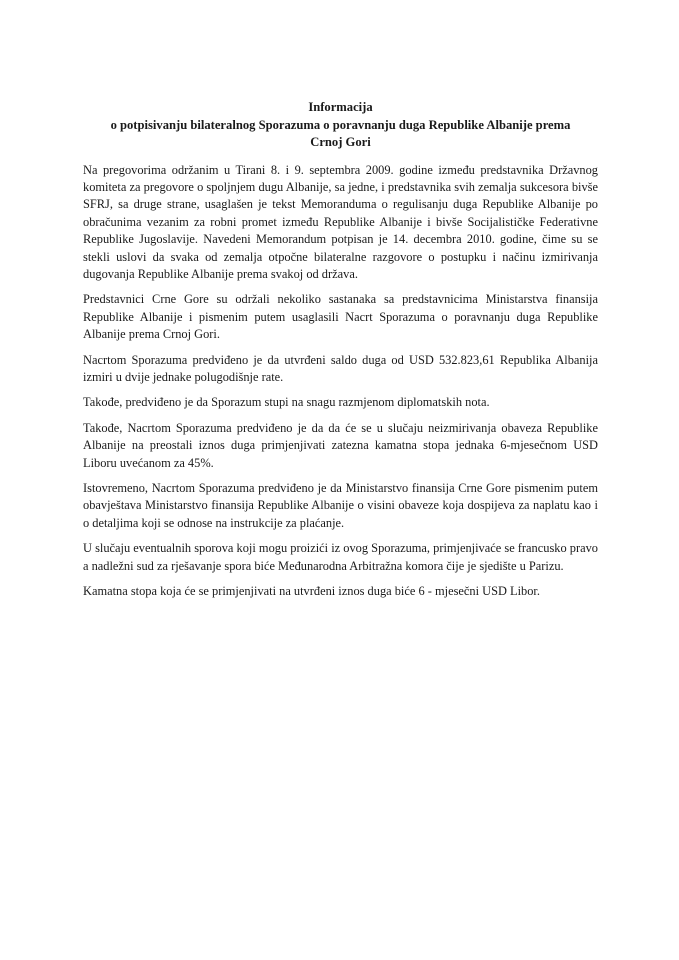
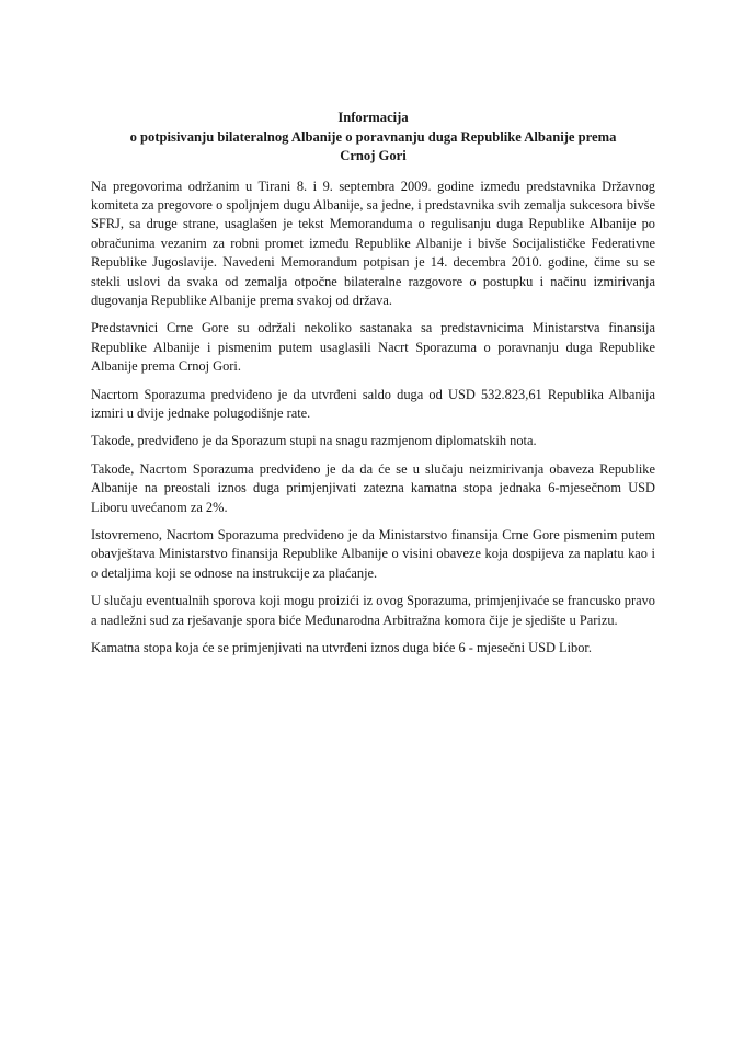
  Informacija
- o potpisivanju bilateralnog Sporazuma o poravnanju duga Republike Albanije prema
+ o potpisivanju bilateralnog Albanije o poravnanju duga Republike Albanije prema
  Crnoj Gori
  Na pregovorima održanim u Tirani 8. i 9. septembra 2009. godine između predstavnika Državnog komiteta za pregovore o spoljnjem dugu Albanije, sa jedne, i predstavnika svih zemalja sukcesora bivše SFRJ, sa druge strane, usaglašen je tekst Memoranduma o regulisanju duga Republike Albanije po obračunima vezanim za robni promet između Republike Albanije i bivše Socijalističke Federativne Republike Jugoslavije. Navedeni Memorandum potpisan je 14. decembra 2010. godine, čime su se stekli uslovi da svaka od zemalja otpočne bilateralne razgovore o postupku i načinu izmirivanja dugovanja Republike Albanije prema svakoj od država.
  Predstavnici Crne Gore su održali nekoliko sastanaka sa predstavnicima Ministarstva finansija Republike Albanije i pismenim putem usaglasili Nacrt Sporazuma o poravnanju duga Republike Albanije prema Crnoj Gori.
  Nacrtom Sporazuma predviđeno je da utvrđeni saldo duga od USD 532.823,61 Republika Albanija izmiri u dvije jednake polugodišnje rate.
  Takođe, predviđeno je da Sporazum stupi na snagu razmjenom diplomatskih nota.
- Takođe, Nacrtom Sporazuma predviđeno je da da će se u slučaju neizmirivanja obaveza Republike Albanije na preostali iznos duga primjenjivati zatezna kamatna stopa jednaka 6-mjesečnom USD Liboru uvećanom za 45%.
+ Takođe, Nacrtom Sporazuma predviđeno je da da će se u slučaju neizmirivanja obaveza Republike Albanije na preostali iznos duga primjenjivati zatezna kamatna stopa jednaka 6-mjesečnom USD Liboru uvećanom za 2%.
  Istovremeno, Nacrtom Sporazuma predviđeno je da Ministarstvo finansija Crne Gore pismenim putem obavještava Ministarstvo finansija Republike Albanije o visini obaveze koja dospijeva za naplatu kao i o detaljima koji se odnose na instrukcije za plaćanje.
  U slučaju eventualnih sporova koji mogu proizići iz ovog Sporazuma, primjenjivaće se francusko pravo a nadležni sud za rješavanje spora biće Međunarodna Arbitražna komora čije je sjedište u Parizu.
  Kamatna stopa koja će se primjenjivati na utvrđeni iznos duga biće 6 - mjesečni USD Libor.
